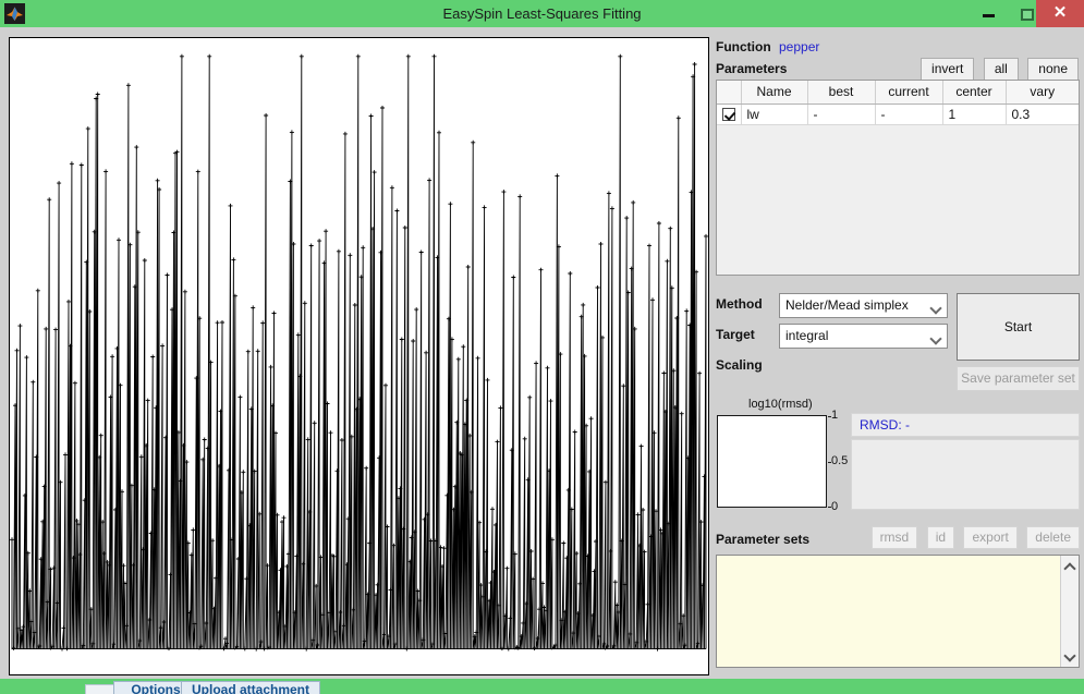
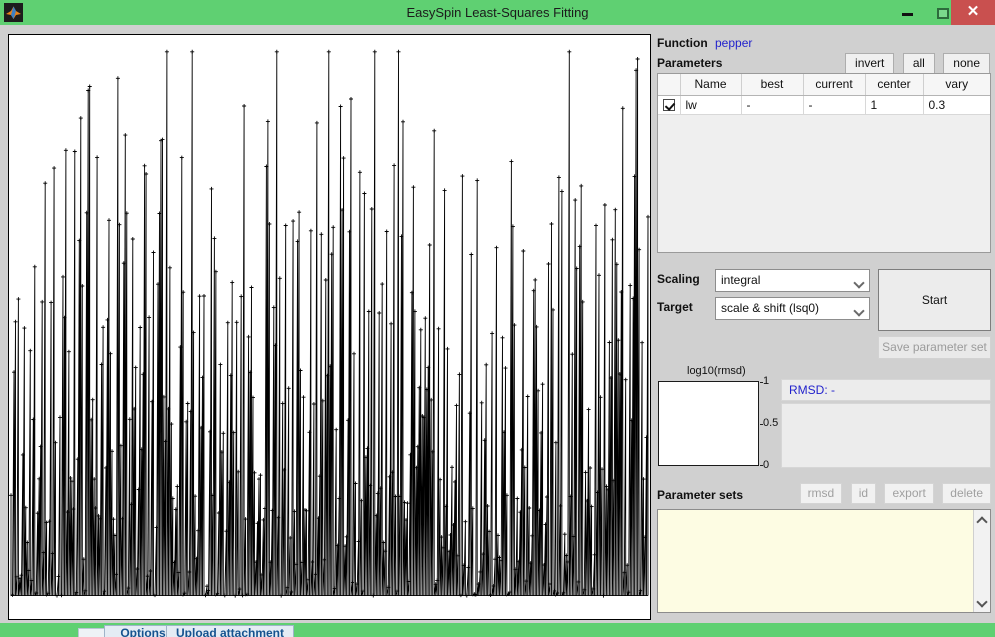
  Options
  Upload attachment
  EasySpin Least-Squares Fitting
  ✕
  Function
  pepper
  Parameters
  invert all none
  	Name	best	current	center	vary
  	lw	-	-	1	0.3
- Method
- Nelder/Mead simplex
- Target
+ Scaling
  integral
- Scaling
+ Target
+ scale & shift (lsq0)
  Start
  Save parameter set
  log10(rmsd)
  1
  0.5
  0
  RMSD: -
  Parameter sets
  rmsd id export delete
